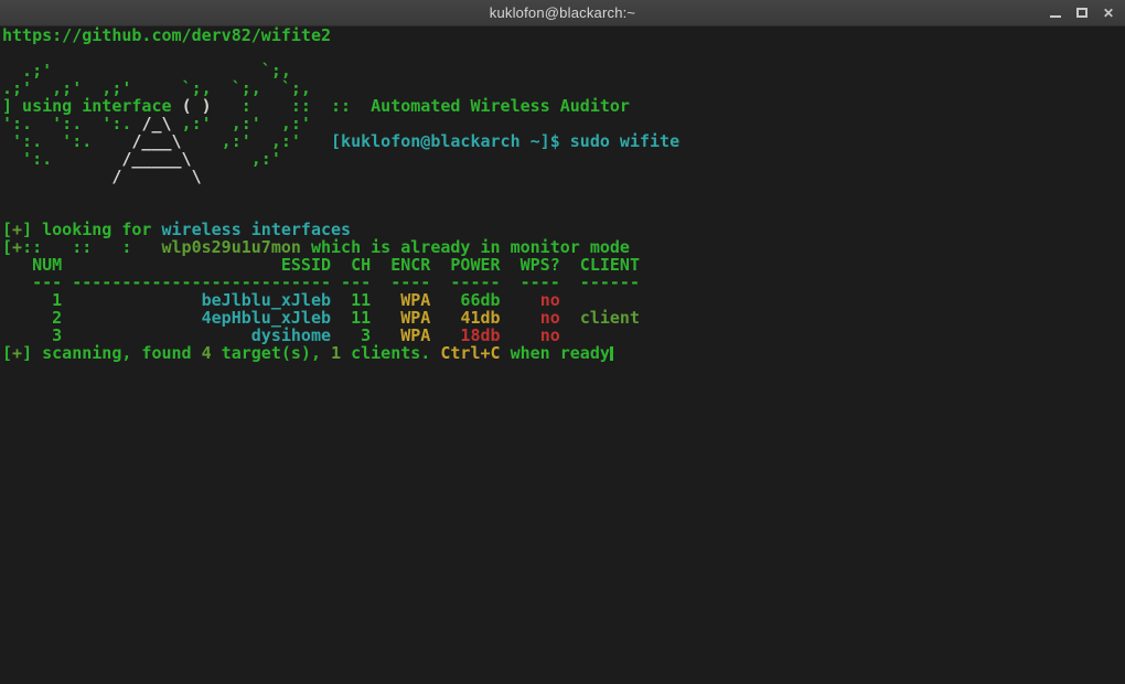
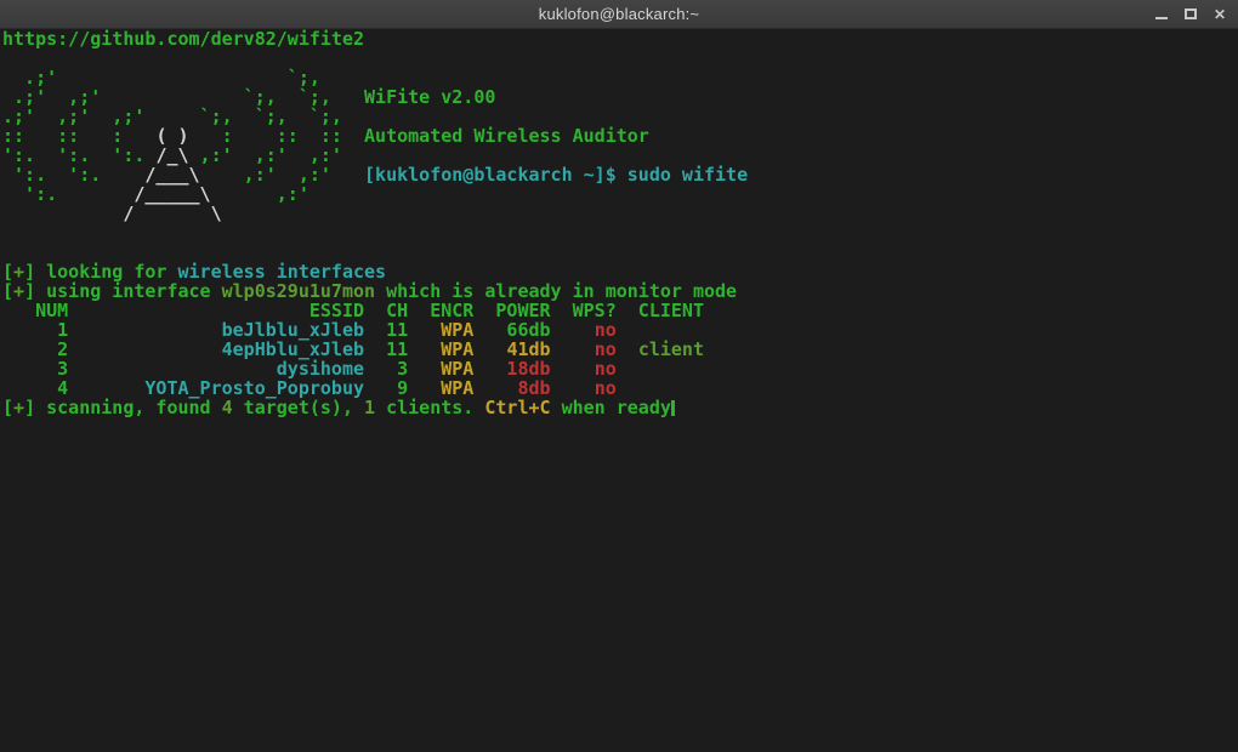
  kuklofon@blackarch:~
  ✕
  https://github.com/derv82/wifite2
  .;' `;,
+ .;' ,;' `;, `;, WiFite v2.00
  .;' ,;' ,;' `;, `;, `;,
- ] using interface ( ) : :: :: Automated Wireless Auditor
+ :: :: : ( ) : :: :: Automated Wireless Auditor
  ':. ':. ':. /_\ ,:' ,:' ,:'
  ':. ':. /___\ ,:' ,:' [kuklofon@blackarch ~]$ sudo wifite
  ':. /_____\ ,:'
  / \
  [+] looking for wireless interfaces
- [+:: :: : wlp0s29u1u7mon which is already in monitor mode
+ [+] using interface wlp0s29u1u7mon which is already in monitor mode
  NUM ESSID CH ENCR POWER WPS? CLIENT
- --- -------------------------- --- ---- ----- ---- ------
  1 beJlblu_xJleb 11 WPA 66db no
  2 4epHblu_xJleb 11 WPA 41db no client
  3 dysihome 3 WPA 18db no
+ 4 YOTA_Prosto_Poprobuy 9 WPA 8db no
  [+] scanning, found 4 target(s), 1 clients. Ctrl+C when ready
